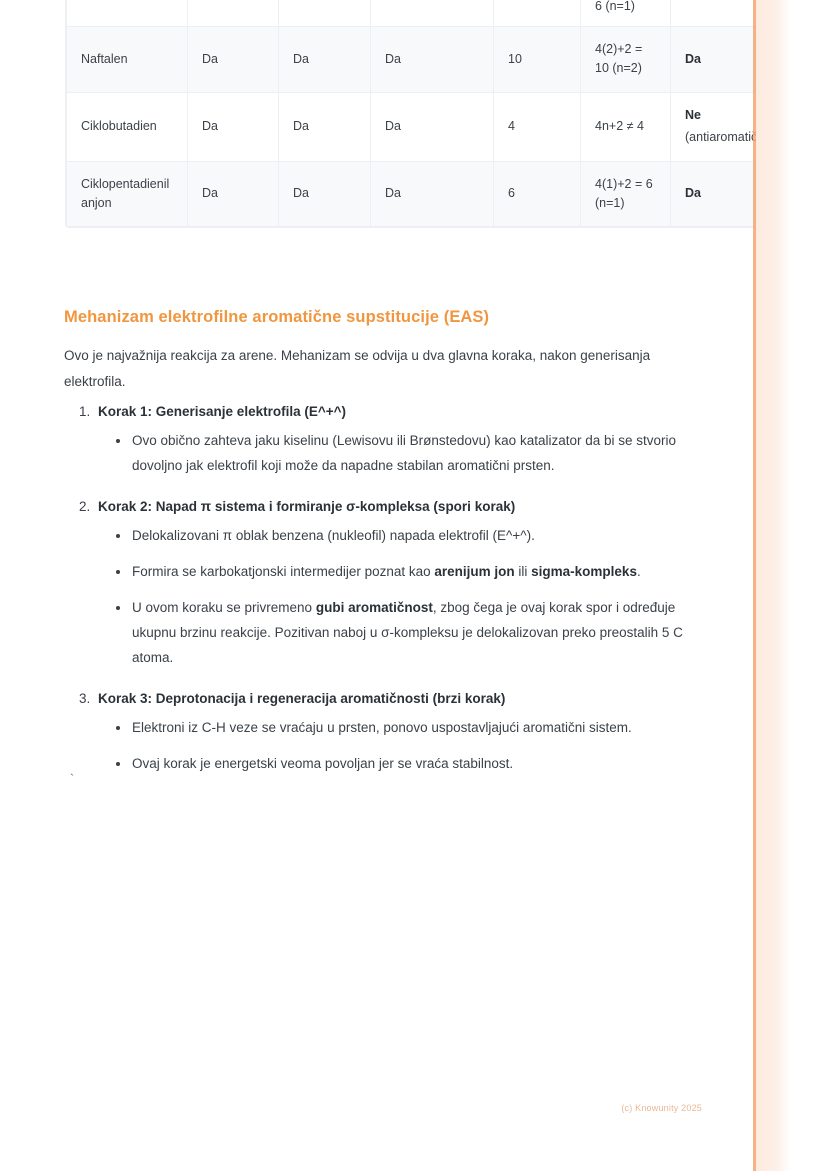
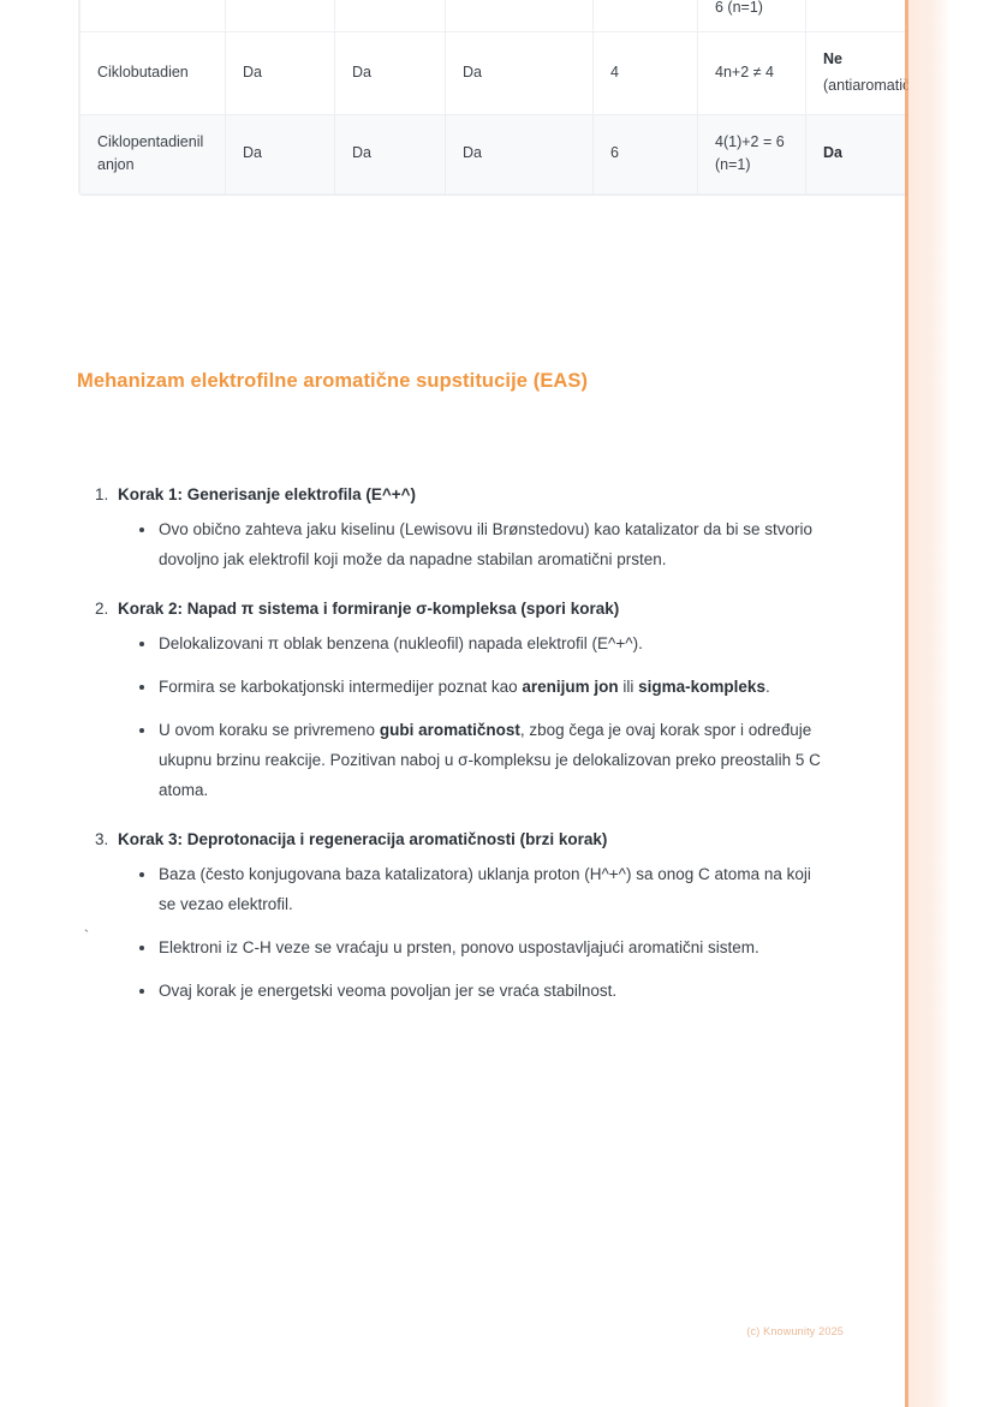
  					6 (n=1)
- Naftalen	Da	Da	Da	10	4(2)+2 = 10 (n=2)	Da
  Ciklobutadien	Da	Da	Da	4	4n+2 ≠ 4	Ne(antiaromatič
  Ciklopentadienil anjon	Da	Da	Da	6	4(1)+2 = 6 (n=1)	Da
  Mehanizam elektrofilne aromatične supstitucije (EAS)
- Ovo je najvažnija reakcija za arene. Mehanizam se odvija u dva glavna koraka, nakon generisanja elektrofila.
  Korak 1: Generisanje elektrofila (E^+^)
  Ovo obično zahteva jaku kiselinu (Lewisovu ili Brønstedovu) kao katalizator da bi se stvorio dovoljno jak elektrofil koji može da napadne stabilan aromatični prsten.
  Korak 2: Napad π sistema i formiranje σ-kompleksa (spori korak)
  Delokalizovani π oblak benzena (nukleofil) napada elektrofil (E^+^).
  Formira se karbokatjonski intermedijer poznat kao arenijum jon ili sigma-kompleks.
  U ovom koraku se privremeno gubi aromatičnost, zbog čega je ovaj korak spor i određuje ukupnu brzinu reakcije. Pozitivan naboj u σ-kompleksu je delokalizovan preko preostalih 5 C atoma.
  Korak 3: Deprotonacija i regeneracija aromatičnosti (brzi korak)
+ Baza (često konjugovana baza katalizatora) uklanja proton (H^+^) sa onog C atoma na koji se vezao elektrofil.
  Elektroni iz C-H veze se vraćaju u prsten, ponovo uspostavljajući aromatični sistem.
  Ovaj korak je energetski veoma povoljan jer se vraća stabilnost.
  `
  (c) Knowunity 2025
